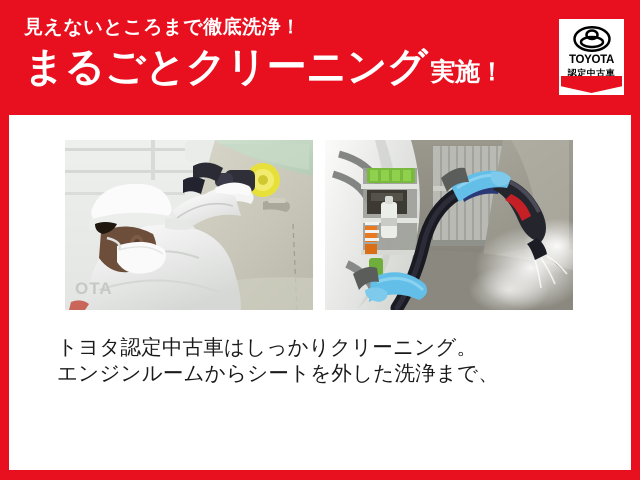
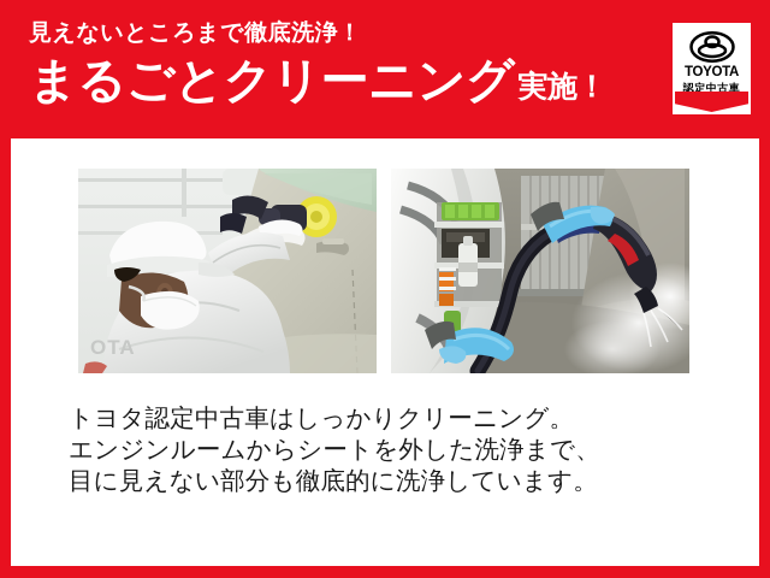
  見えないところまで徹底洗浄！
  まるごとクリーニング
  実施！
  TOYOTA
  認定中古車
  OTA
  トヨタ認定中古車はしっかりクリーニング。
  エンジンルームからシートを外した洗浄まで、
+ 目に見えない部分も徹底的に洗浄しています。
